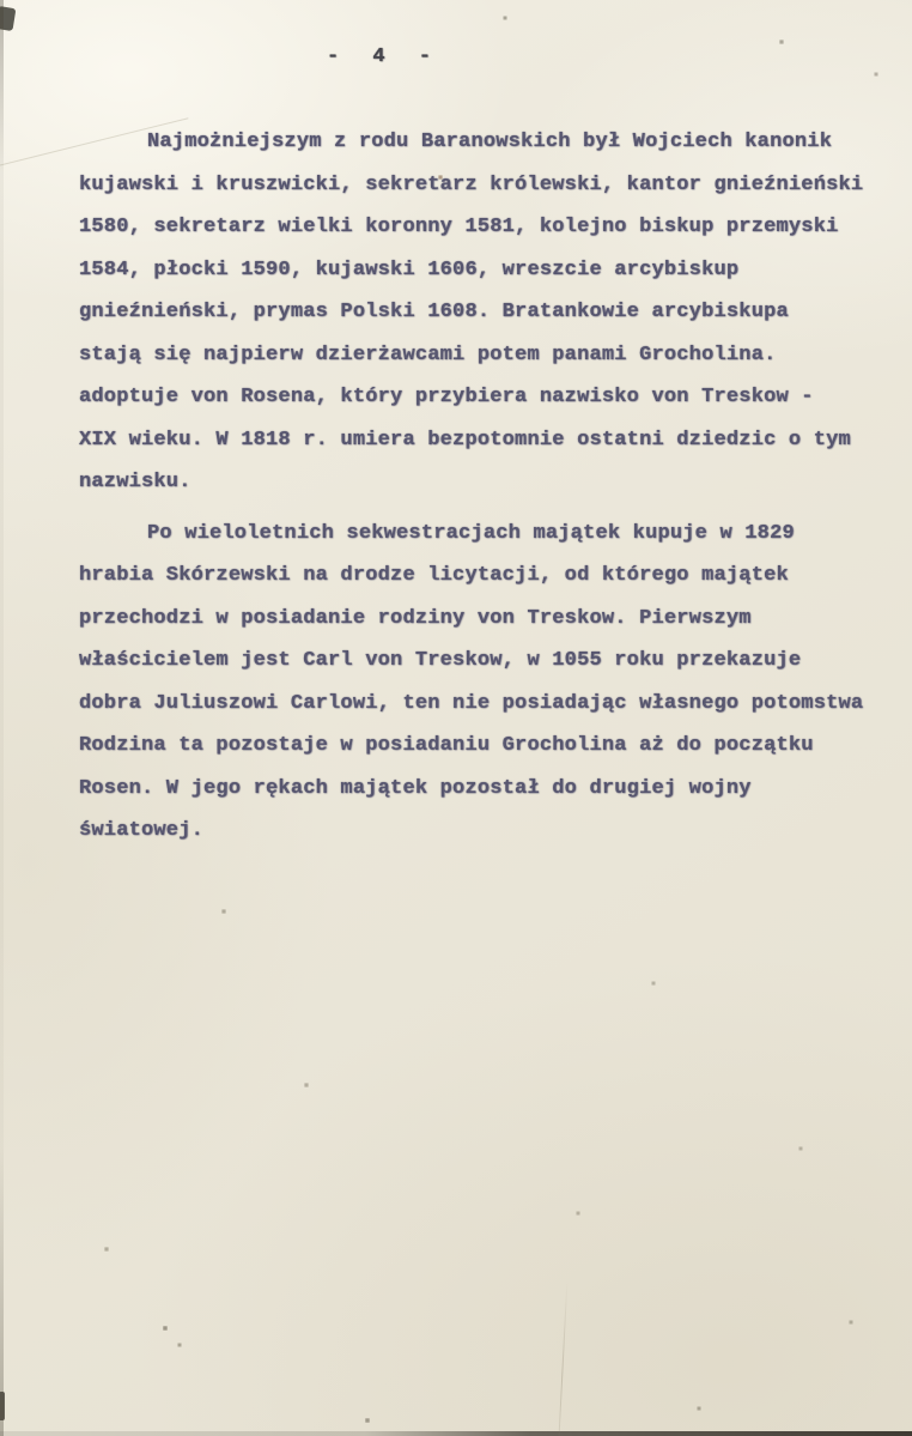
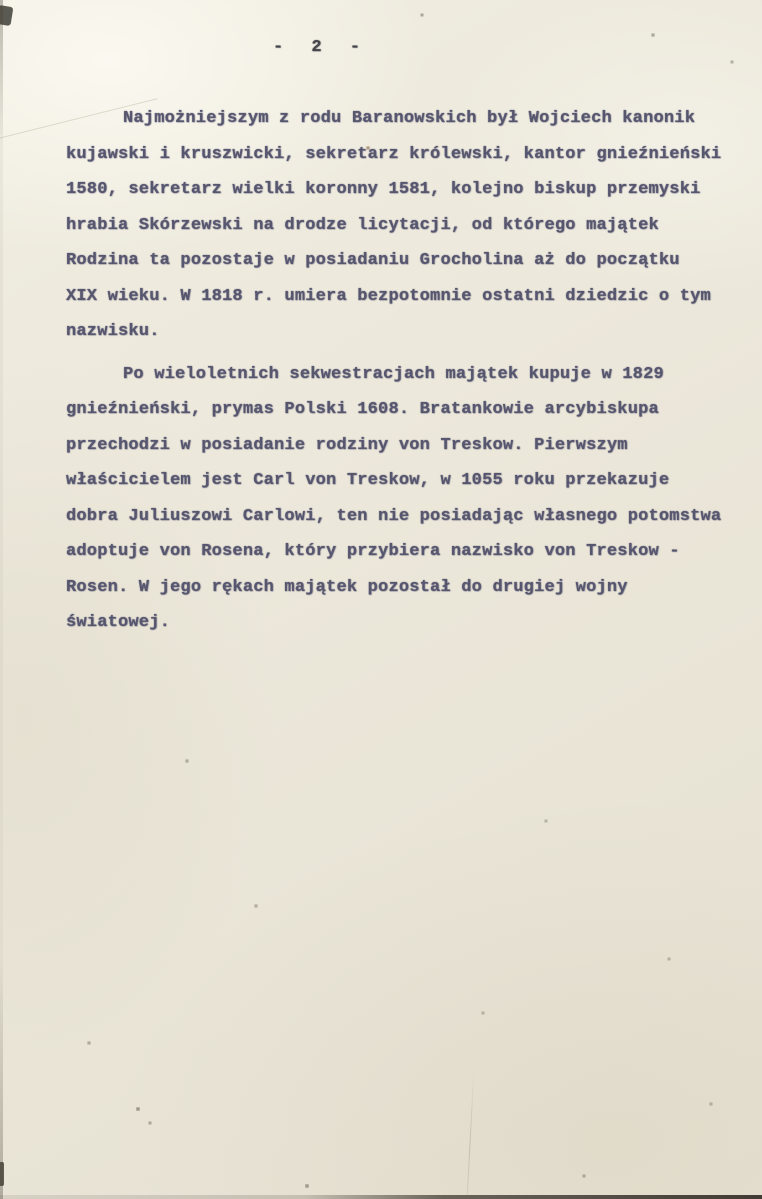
- - 4 -
+ - 2 -
  Najmożniejszym z rodu Baranowskich był Wojciech kanonik
  kujawski i kruszwicki, sekretarz królewski, kantor gnieźnieński
  1580, sekretarz wielki koronny 1581, kolejno biskup przemyski
- 1584, płocki 1590, kujawski 1606, wreszcie arcybiskup
- gnieźnieński, prymas Polski 1608. Bratankowie arcybiskupa
+ hrabia Skórzewski na drodze licytacji, od którego majątek
- stają się najpierw dzierżawcami potem panami Grocholina.
- adoptuje von Rosena, który przybiera nazwisko von Treskow -
+ Rodzina ta pozostaje w posiadaniu Grocholina aż do początku
  XIX wieku. W 1818 r. umiera bezpotomnie ostatni dziedzic o tym
  nazwisku.
  Po wieloletnich sekwestracjach majątek kupuje w 1829
- hrabia Skórzewski na drodze licytacji, od którego majątek
+ gnieźnieński, prymas Polski 1608. Bratankowie arcybiskupa
  przechodzi w posiadanie rodziny von Treskow. Pierwszym
  właścicielem jest Carl von Treskow, w 1055 roku przekazuje
  dobra Juliuszowi Carlowi, ten nie posiadając własnego potomstwa
- Rodzina ta pozostaje w posiadaniu Grocholina aż do początku
+ adoptuje von Rosena, który przybiera nazwisko von Treskow -
  Rosen. W jego rękach majątek pozostał do drugiej wojny
  światowej.
